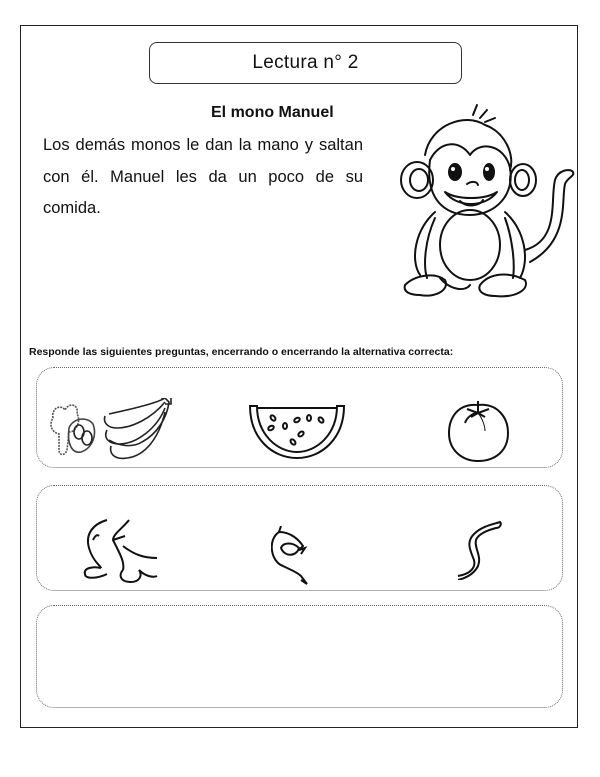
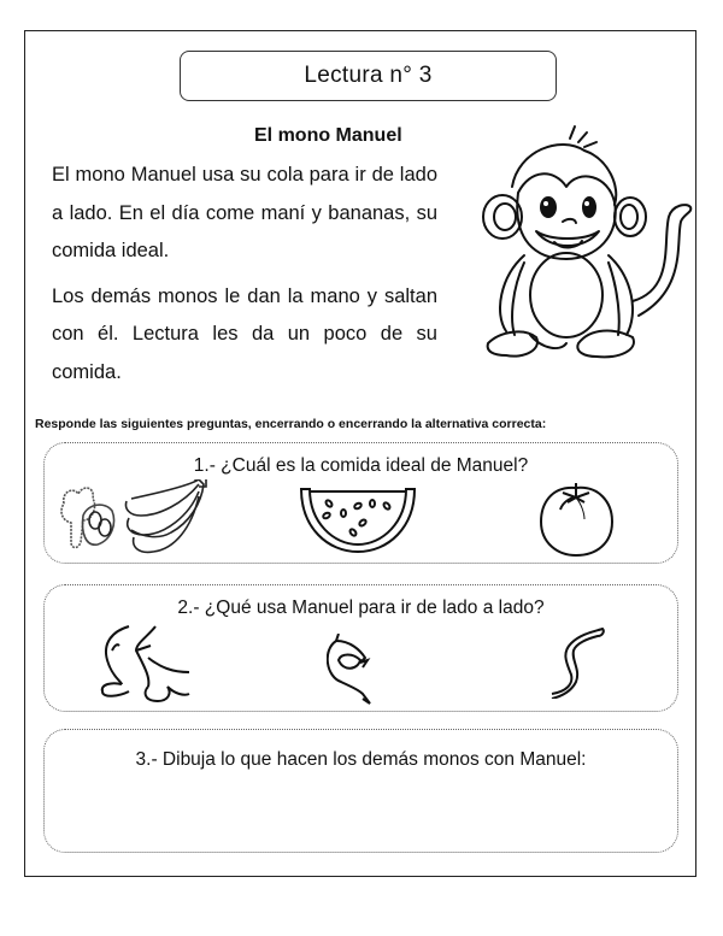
- Lectura n° 2
+ Lectura n° 3
  El mono Manuel
+ El mono Manuel usa su cola para ir de lado a lado. En el día come maní y bananas, su comida ideal.
- Los demás monos le dan la mano y saltan con él. Manuel les da un poco de su comida.
+ Los demás monos le dan la mano y saltan con él. Lectura les da un poco de su comida.
  Responde las siguientes preguntas, encerrando o encerrando la alternativa correcta:
+ 1.- ¿Cuál es la comida ideal de Manuel?
+ 2.- ¿Qué usa Manuel para ir de lado a lado?
+ 3.- Dibuja lo que hacen los demás monos con Manuel:
